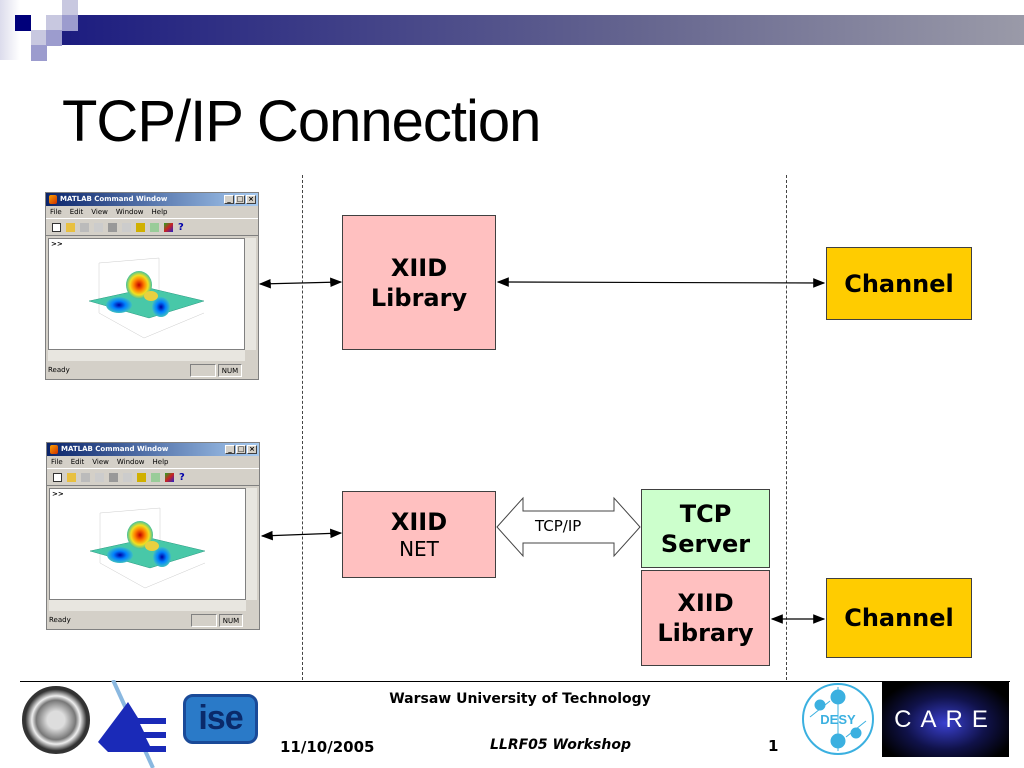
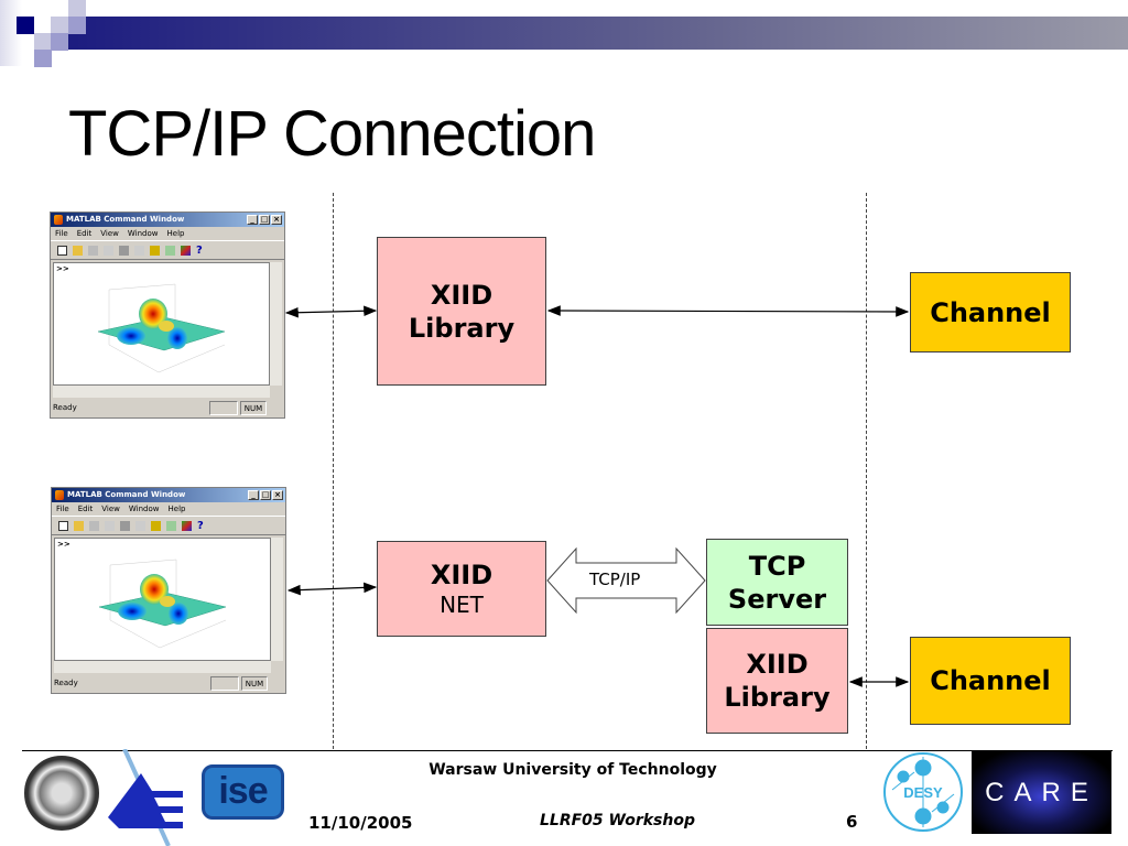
  TCP/IP Connection
  MATLAB Command Window
  _
  □
  ×
  File
  Edit
  View
  Window
  Help
  ?
  >>
  Ready
  NUM
  MATLAB Command Window
  _
  □
  ×
  File
  Edit
  View
  Window
  Help
  ?
  >>
  Ready
  NUM
  TCP/IP
  XIID
  Library
  Channel
  XIID
  NET
  TCP
  Server
  XIID
  Library
  Channel
  ise
  Warsaw University of Technology
  11/10/2005
  LLRF05 Workshop
- 1
+ 6
  DESY
  CARE
